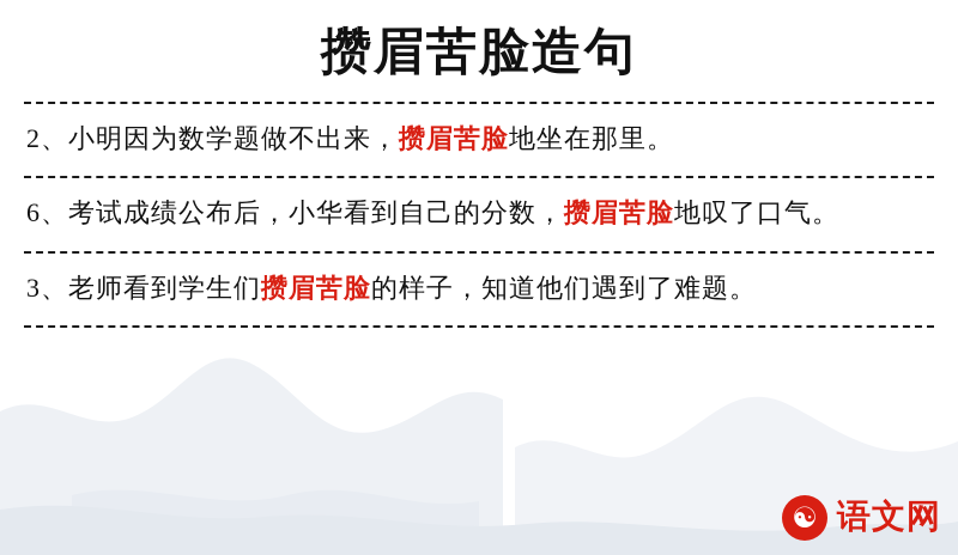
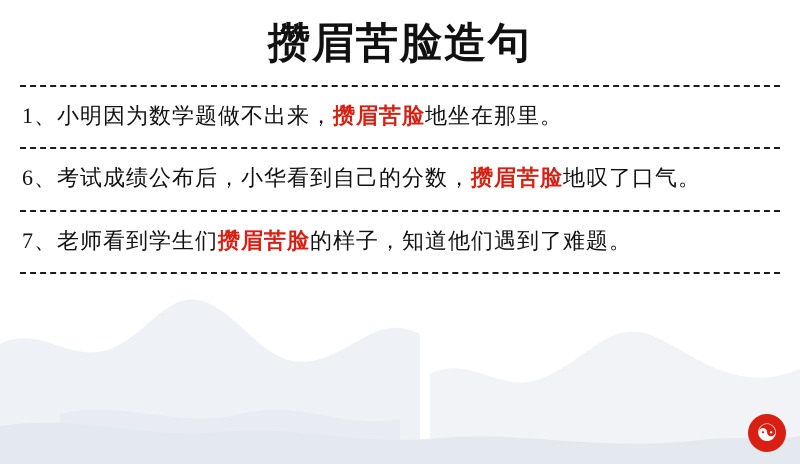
  攒眉苦脸造句
- 2、小明因为数学题做不出来，攒眉苦脸地坐在那里。
+ 1、小明因为数学题做不出来，攒眉苦脸地坐在那里。
  6、考试成绩公布后，小华看到自己的分数，攒眉苦脸地叹了口气。
- 3、老师看到学生们攒眉苦脸的样子，知道他们遇到了难题。
+ 7、老师看到学生们攒眉苦脸的样子，知道他们遇到了难题。
  ☯
- 语文网
